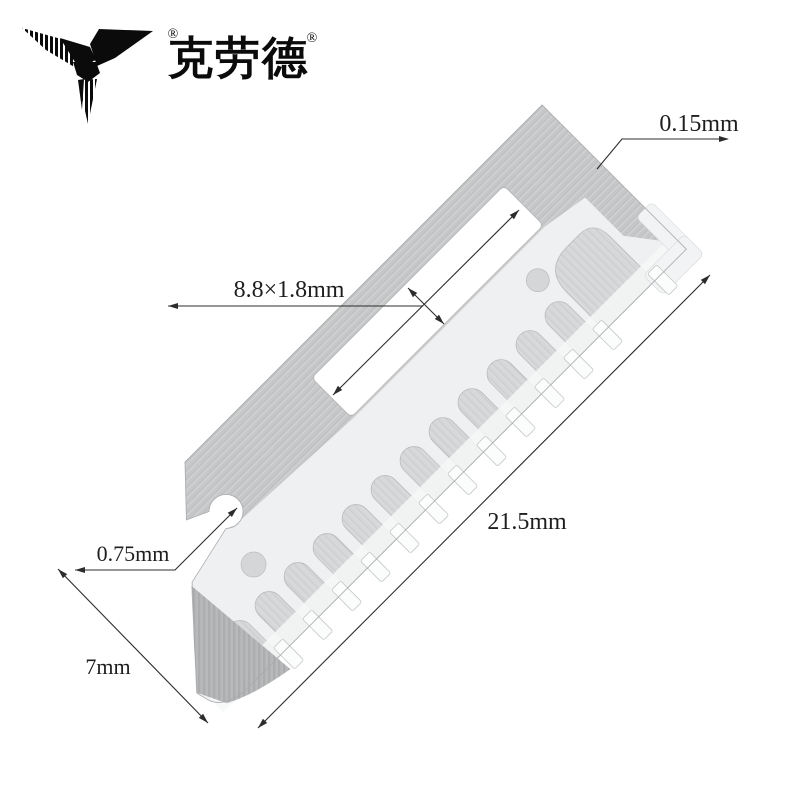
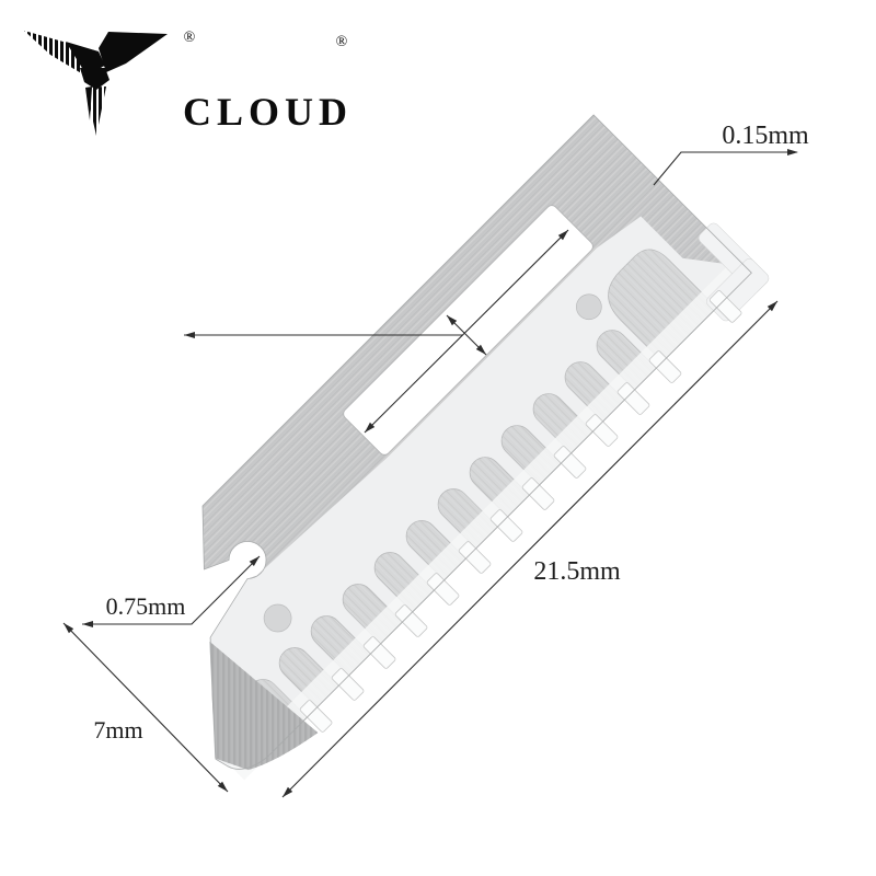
  0.15mm
- 8.8×1.8mm
  21.5mm
  0.75mm
  7mm
  ®
- 克劳德
  ®
+ CLOUD
